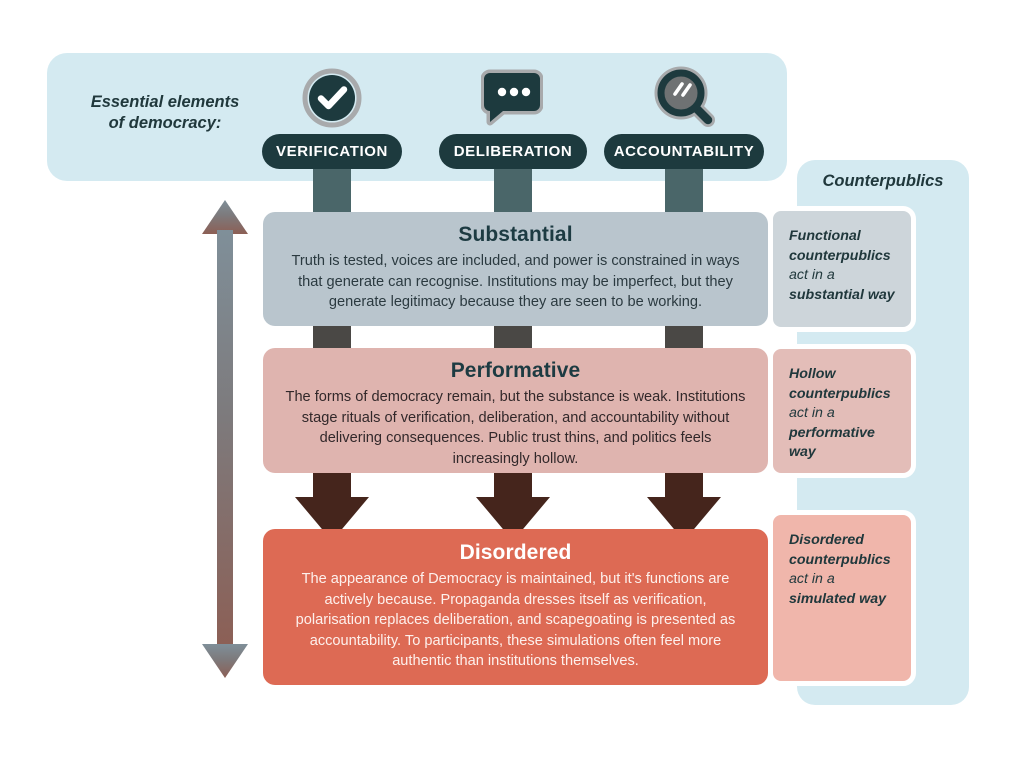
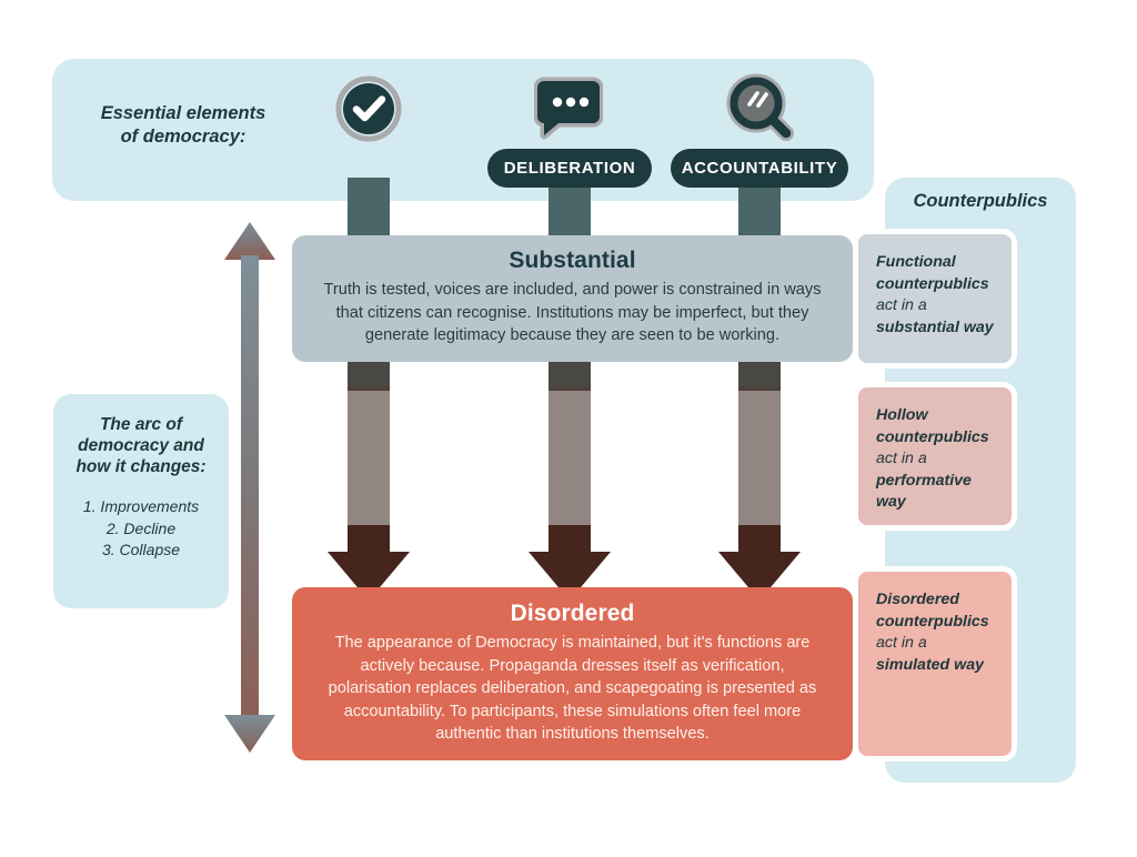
  Essential elements
  of democracy:
  Counterpublics
  Substantial
- Truth is tested, voices are included, and power is constrained in ways that generate can recognise. Institutions may be imperfect, but they generate legitimacy because they are seen to be working.
+ Truth is tested, voices are included, and power is constrained in ways that citizens can recognise. Institutions may be imperfect, but they generate legitimacy because they are seen to be working.
- Performative
- The forms of democracy remain, but the substance is weak. Institutions stage rituals of verification, deliberation, and accountability without delivering consequences. Public trust thins, and politics feels increasingly hollow.
  Disordered
  The appearance of Democracy is maintained, but it's functions are actively because. Propaganda dresses itself as verification, polarisation replaces deliberation, and scapegoating is presented as accountability. To participants, these simulations often feel more authentic than institutions themselves.
- VERIFICATION
  DELIBERATION
  ACCOUNTABILITY
+ The arc of
+ democracy and
+ how it changes:
+ 1. Improvements
+ 2. Decline
+ 3. Collapse
  Functional
  counterpublics
  act in a
  substantial way
  Hollow
  counterpublics
  act in a
  performative
  way
  Disordered
  counterpublics
  act in a
  simulated way
